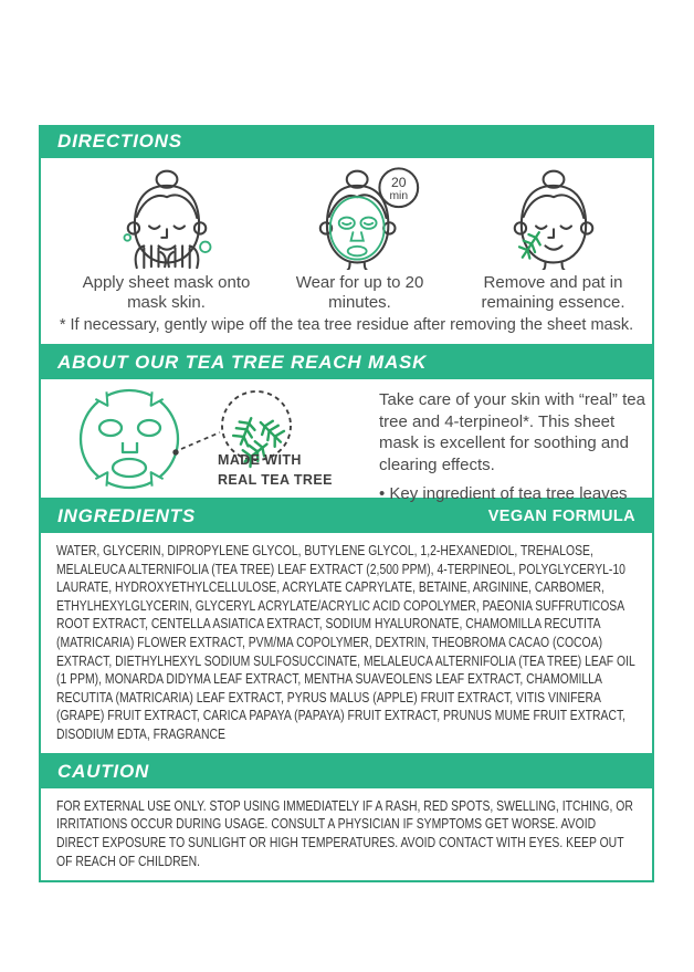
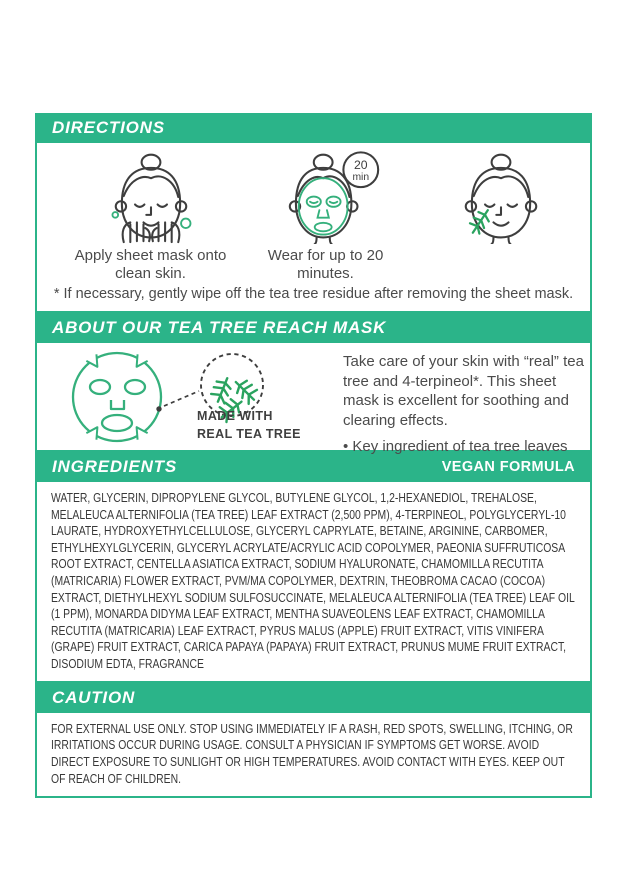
  DIRECTIONS
- Apply sheet mask onto mask skin.
+ Apply sheet mask onto clean skin.
  20
  min
  Wear for up to 20 minutes.
- Remove and pat in remaining essence.
  * If necessary, gently wipe off the tea tree residue after removing the sheet mask.
  ABOUT OUR TEA TREE REACH MASK
  MADE WITH
  REAL TEA TREE
  Take care of your skin with “real” tea tree and 4-terpineol*. This sheet mask is excellent for soothing and clearing effects.
  • Key ingredient of tea tree leaves
  INGREDIENTS
  VEGAN FORMULA
- WATER, GLYCERIN, DIPROPYLENE GLYCOL, BUTYLENE GLYCOL, 1,2-HEXANEDIOL, TREHALOSE, MELALEUCA ALTERNIFOLIA (TEA TREE) LEAF EXTRACT (2,500 PPM), 4-TERPINEOL, POLYGLYCERYL-10 LAURATE, HYDROXYETHYLCELLULOSE, ACRYLATE CAPRYLATE, BETAINE, ARGININE, CARBOMER, ETHYLHEXYLGLYCERIN, GLYCERYL ACRYLATE/ACRYLIC ACID COPOLYMER, PAEONIA SUFFRUTICOSA ROOT EXTRACT, CENTELLA ASIATICA EXTRACT, SODIUM HYALURONATE, CHAMOMILLA RECUTITA (MATRICARIA) FLOWER EXTRACT, PVM/MA COPOLYMER, DEXTRIN, THEOBROMA CACAO (COCOA) EXTRACT, DIETHYLHEXYL SODIUM SULFOSUCCINATE, MELALEUCA ALTERNIFOLIA (TEA TREE) LEAF OIL (1 PPM), MONARDA DIDYMA LEAF EXTRACT, MENTHA SUAVEOLENS LEAF EXTRACT, CHAMOMILLA RECUTITA (MATRICARIA) LEAF EXTRACT, PYRUS MALUS (APPLE) FRUIT EXTRACT, VITIS VINIFERA (GRAPE) FRUIT EXTRACT, CARICA PAPAYA (PAPAYA) FRUIT EXTRACT, PRUNUS MUME FRUIT EXTRACT, DISODIUM EDTA, FRAGRANCE
+ WATER, GLYCERIN, DIPROPYLENE GLYCOL, BUTYLENE GLYCOL, 1,2-HEXANEDIOL, TREHALOSE, MELALEUCA ALTERNIFOLIA (TEA TREE) LEAF EXTRACT (2,500 PPM), 4-TERPINEOL, POLYGLYCERYL-10 LAURATE, HYDROXYETHYLCELLULOSE, GLYCERYL CAPRYLATE, BETAINE, ARGININE, CARBOMER, ETHYLHEXYLGLYCERIN, GLYCERYL ACRYLATE/ACRYLIC ACID COPOLYMER, PAEONIA SUFFRUTICOSA ROOT EXTRACT, CENTELLA ASIATICA EXTRACT, SODIUM HYALURONATE, CHAMOMILLA RECUTITA (MATRICARIA) FLOWER EXTRACT, PVM/MA COPOLYMER, DEXTRIN, THEOBROMA CACAO (COCOA) EXTRACT, DIETHYLHEXYL SODIUM SULFOSUCCINATE, MELALEUCA ALTERNIFOLIA (TEA TREE) LEAF OIL (1 PPM), MONARDA DIDYMA LEAF EXTRACT, MENTHA SUAVEOLENS LEAF EXTRACT, CHAMOMILLA RECUTITA (MATRICARIA) LEAF EXTRACT, PYRUS MALUS (APPLE) FRUIT EXTRACT, VITIS VINIFERA (GRAPE) FRUIT EXTRACT, CARICA PAPAYA (PAPAYA) FRUIT EXTRACT, PRUNUS MUME FRUIT EXTRACT, DISODIUM EDTA, FRAGRANCE
  CAUTION
  FOR EXTERNAL USE ONLY. STOP USING IMMEDIATELY IF A RASH, RED SPOTS, SWELLING, ITCHING, OR IRRITATIONS OCCUR DURING USAGE. CONSULT A PHYSICIAN IF SYMPTOMS GET WORSE. AVOID DIRECT EXPOSURE TO SUNLIGHT OR HIGH TEMPERATURES. AVOID CONTACT WITH EYES. KEEP OUT OF REACH OF CHILDREN.
